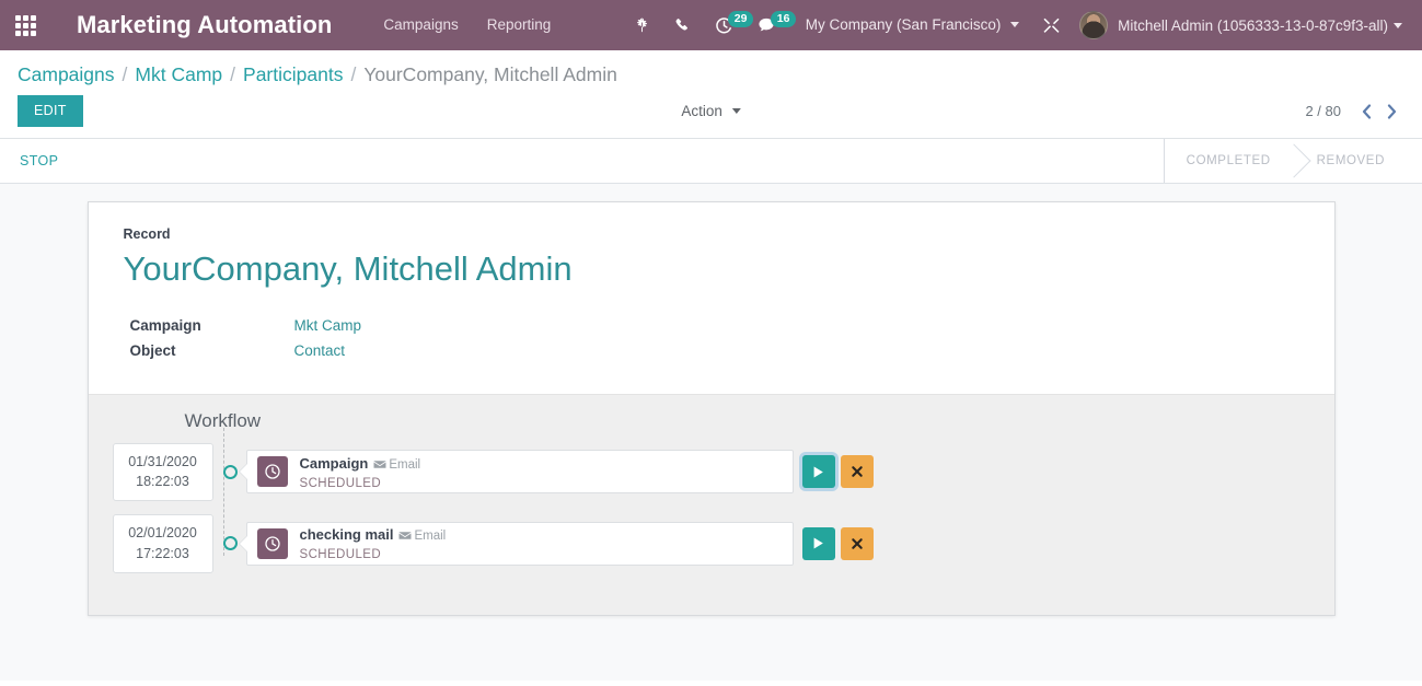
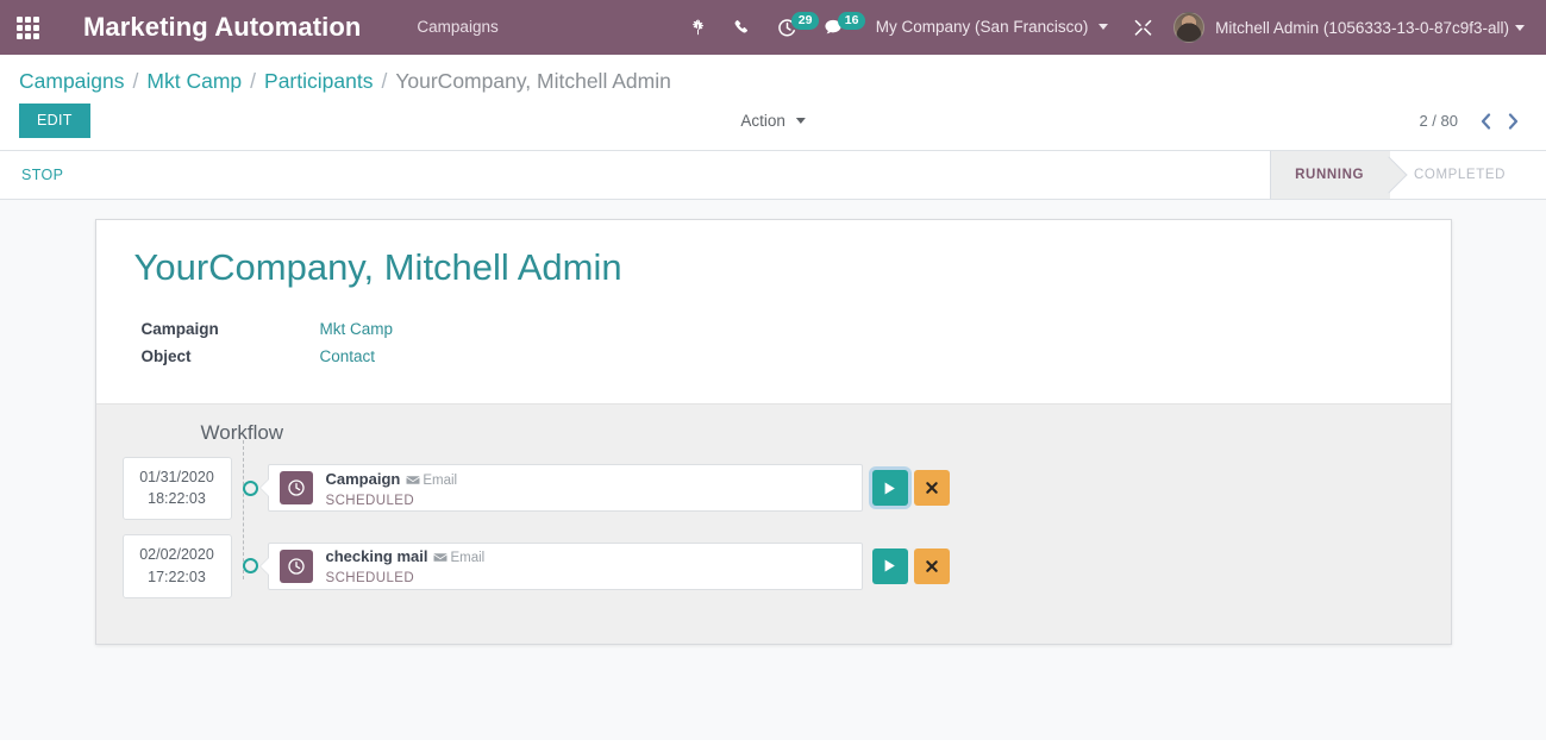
  Marketing Automation
  Campaigns
- Reporting
  29
  16
  My Company (San Francisco)
  Mitchell Admin (1056333-13-0-87c9f3-all)
  Campaigns
  /
  Mkt Camp
  /
  Participants
  /
  YourCompany, Mitchell Admin
  EDIT
  Action
  2 / 80
  STOP
+ RUNNING
  COMPLETED
- REMOVED
- Record
  YourCompany, Mitchell Admin
  Campaign
  Mkt Camp
  Object
  Contact
  Workflow
  01/31/2020
  18:22:03
  Campaign Email
  SCHEDULED
- 02/01/2020
+ 02/02/2020
  17:22:03
  checking mail Email
  SCHEDULED
